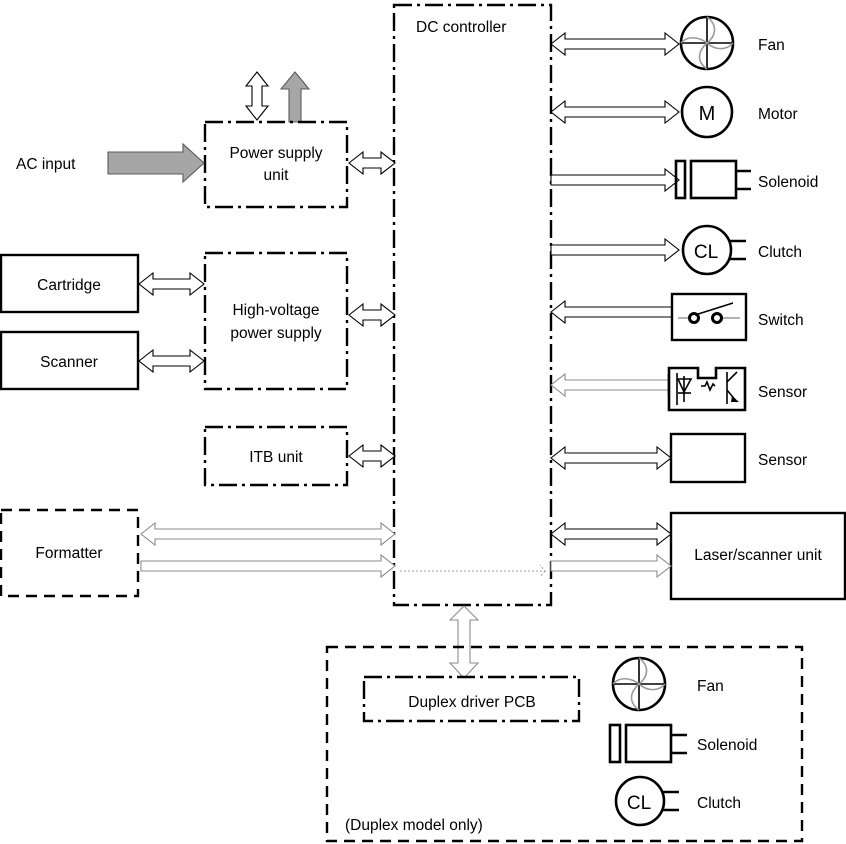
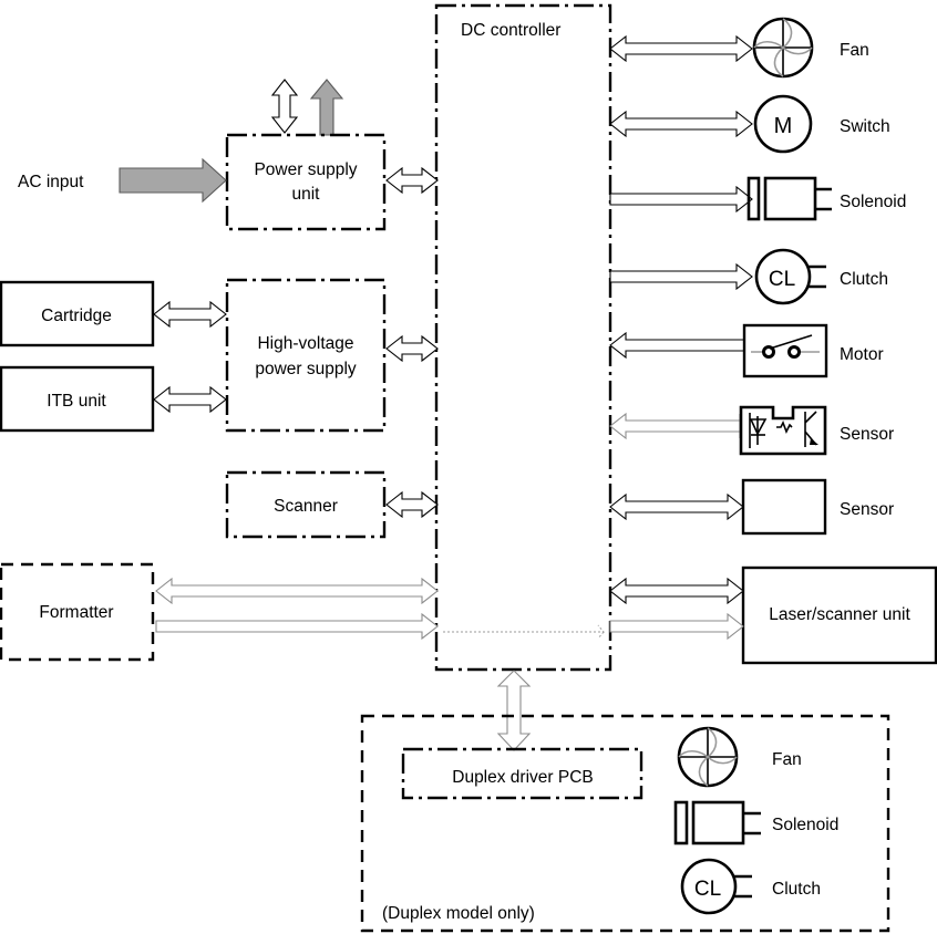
  DC controller
  Power supply
  unit
  AC input
  Cartridge
- Scanner
+ ITB unit
  High-voltage
  power supply
- ITB unit
+ Scanner
  Formatter
  Laser/scanner unit
  Fan
  M
- Motor
+ Switch
  Solenoid
  CL
  Clutch
- Switch
+ Motor
  Sensor
  Sensor
  Duplex driver PCB
  Fan
  Solenoid
  CL
  Clutch
  (Duplex model only)
